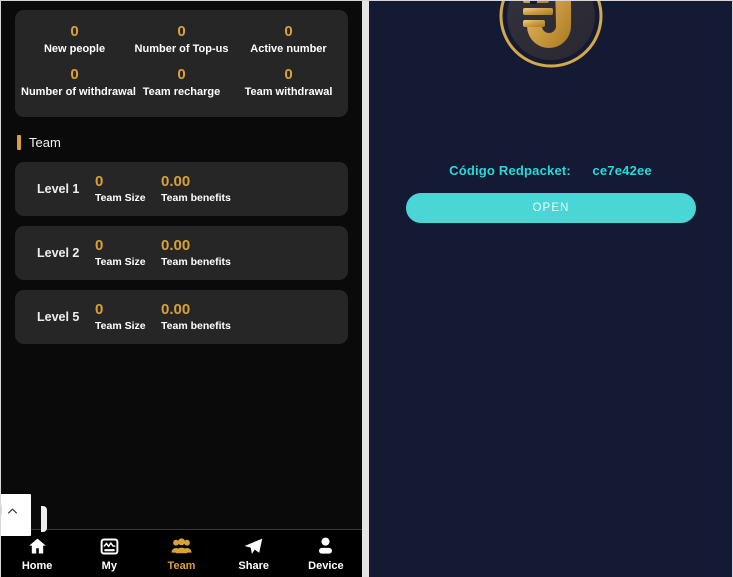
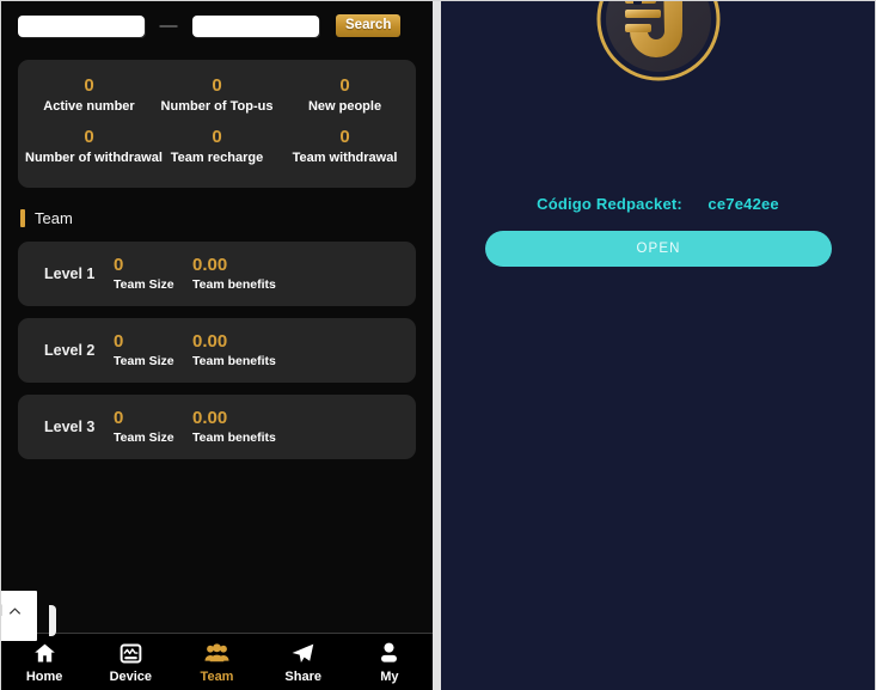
+ —
+ Search
  0
- New people
+ Active number
  0
  Number of Top-us
  0
- Active number
+ New people
  0
  Number of withdraw
  0
  Team recharge
  0
  Team withdrawal
  Team
  Level 1
  0
  Team Size
  0.00
  Team benefits
  Level 2
  0
  Team Size
  0.00
  Team benefits
- Level 5
+ Level 3
  0
  Team Size
  0.00
  Team benefits
  Home
- My
+ Device
  Team
  Share
- Device
+ My
  Código Redpacket: ce7e42ee
  OPEN
